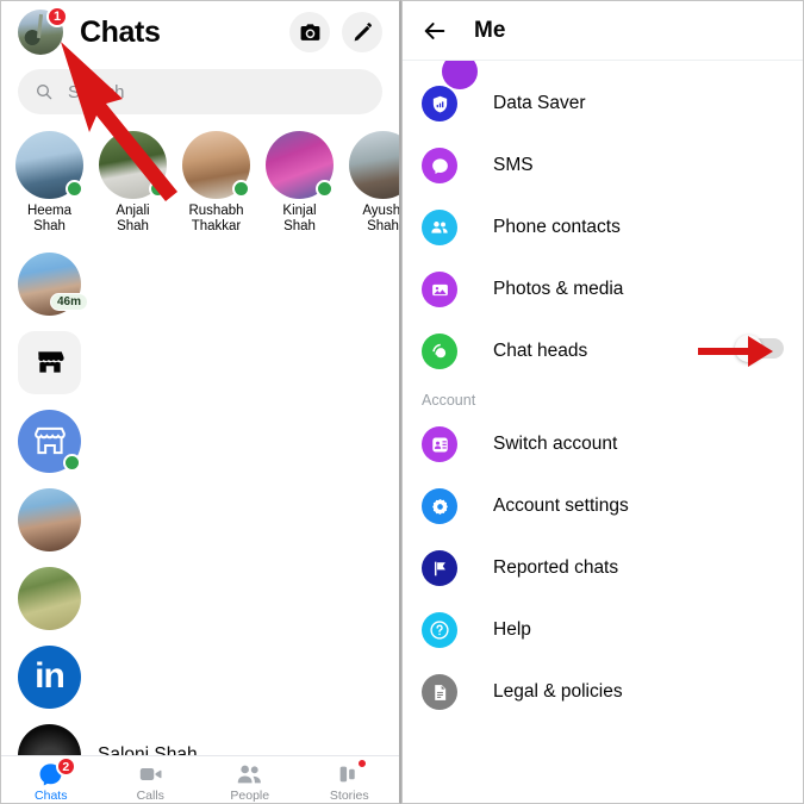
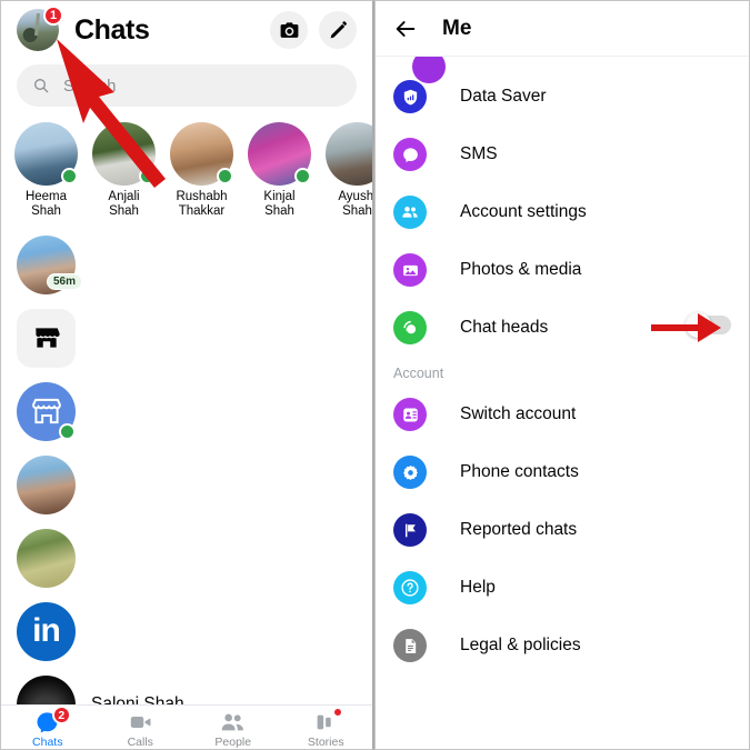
  1
  Chats
  Heema Shah
  Anjali Shah
  Rushabh Thakkar
  Kinjal Shah
  Ayush Shah
- 46m
+ 56m
  in
  2
  Chats
  Calls
  People
  Stories
  Me
  Data Saver
  SMS
- Phone contacts
+ Account settings
  Photos & media
  Chat heads
  Account
  Switch account
- Account settings
+ Phone contacts
  Reported chats
  Help
  Legal & policies
